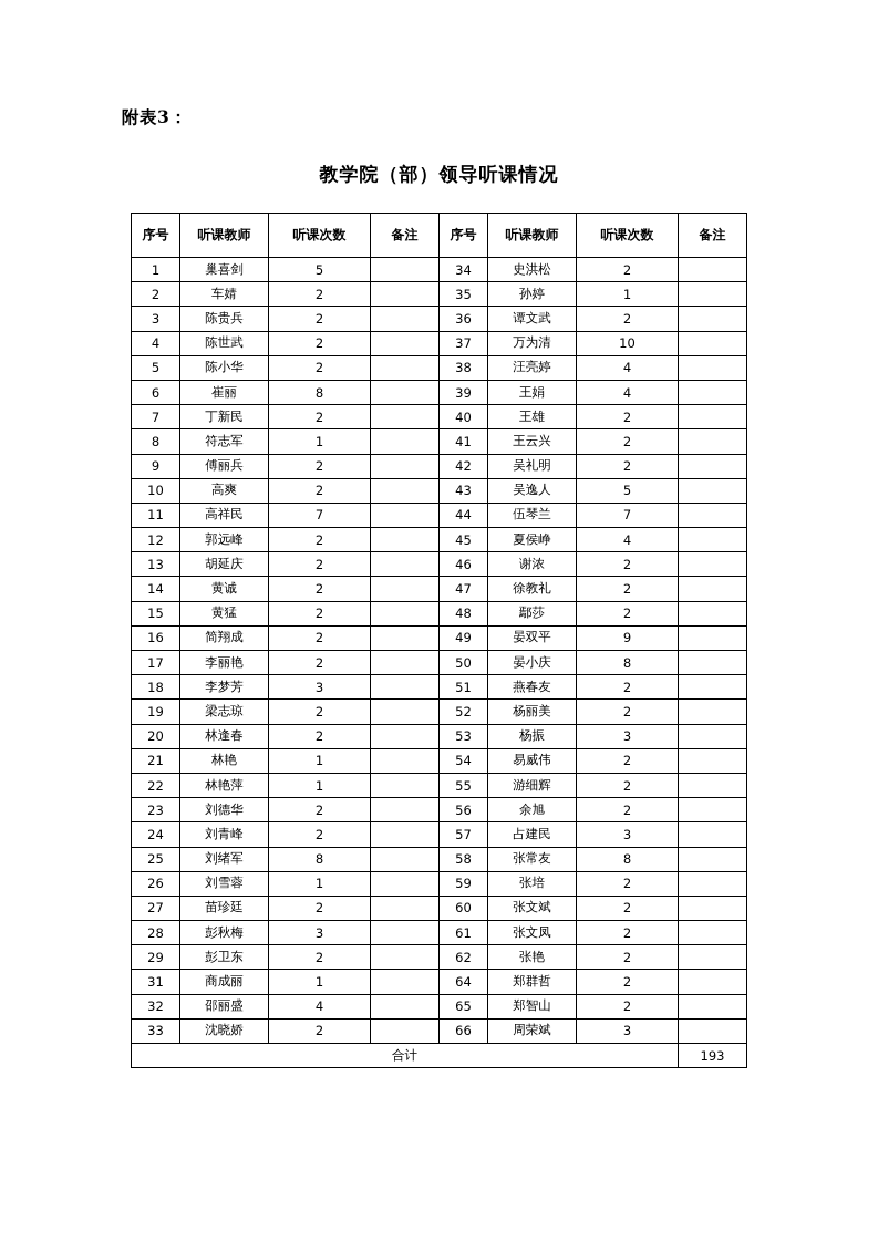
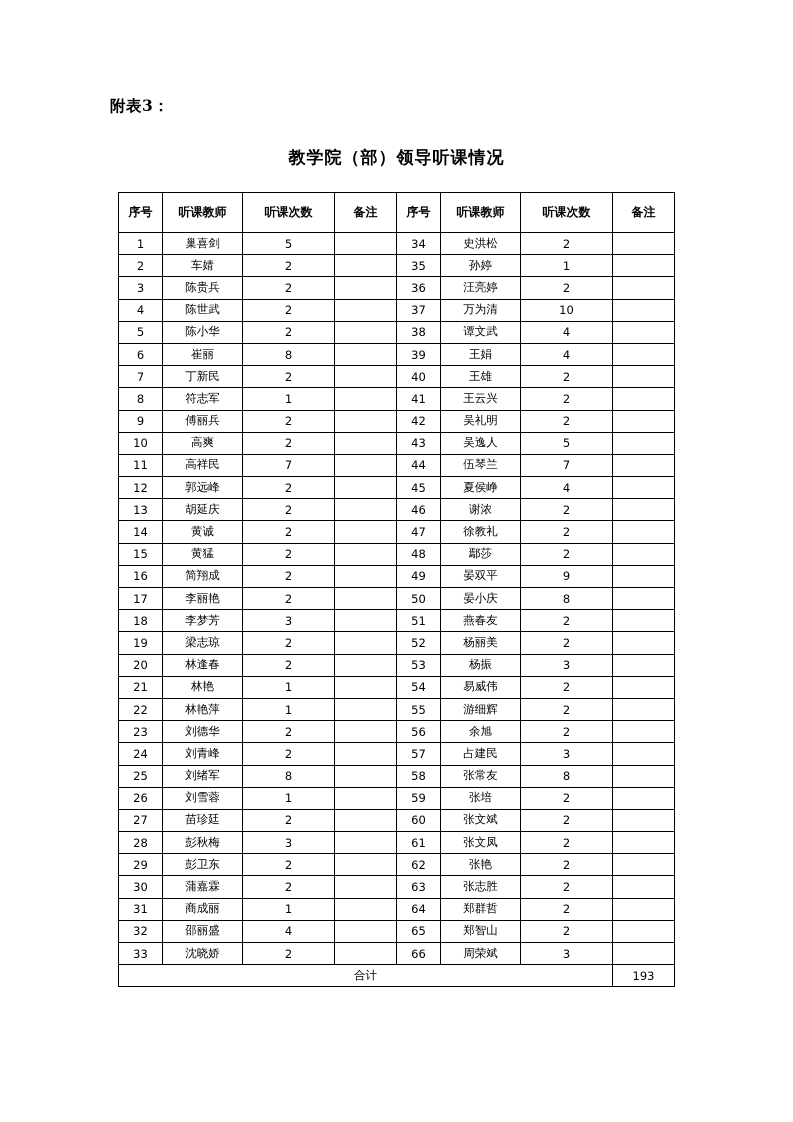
  附表3：
  教学院（部）领导听课情况
  序号	听课教师	听课次数	备注	序号	听课教师	听课次数	备注
  1	巢喜剑	5		34	史洪松	2
  2	车婧	2		35	孙婷	1
- 3	陈贵兵	2		36	谭文武	2
+ 3	陈贵兵	2		36	汪亮婷	2
  4	陈世武	2		37	万为清	10
- 5	陈小华	2		38	汪亮婷	4
+ 5	陈小华	2		38	谭文武	4
  6	崔丽	8		39	王娟	4
  7	丁新民	2		40	王雄	2
  8	符志军	1		41	王云兴	2
  9	傅丽兵	2		42	吴礼明	2
  10	高爽	2		43	吴逸人	5
  11	高祥民	7		44	伍琴兰	7
  12	郭远峰	2		45	夏侯峥	4
  13	胡延庆	2		46	谢浓	2
  14	黄诚	2		47	徐教礼	2
  15	黄猛	2		48	鄢莎	2
  16	简翔成	2		49	晏双平	9
  17	李丽艳	2		50	晏小庆	8
  18	李梦芳	3		51	燕春友	2
  19	梁志琼	2		52	杨丽美	2
  20	林逢春	2		53	杨振	3
  21	林艳	1		54	易威伟	2
  22	林艳萍	1		55	游细辉	2
  23	刘德华	2		56	余旭	2
  24	刘青峰	2		57	占建民	3
  25	刘绪军	8		58	张常友	8
  26	刘雪蓉	1		59	张培	2
  27	苗珍廷	2		60	张文斌	2
  28	彭秋梅	3		61	张文凤	2
  29	彭卫东	2		62	张艳	2
+ 30	蒲嘉霖	2		63	张志胜	2
  31	商成丽	1		64	郑群哲	2
  32	邵丽盛	4		65	郑智山	2
  33	沈晓娇	2		66	周荣斌	3
  合计	193
